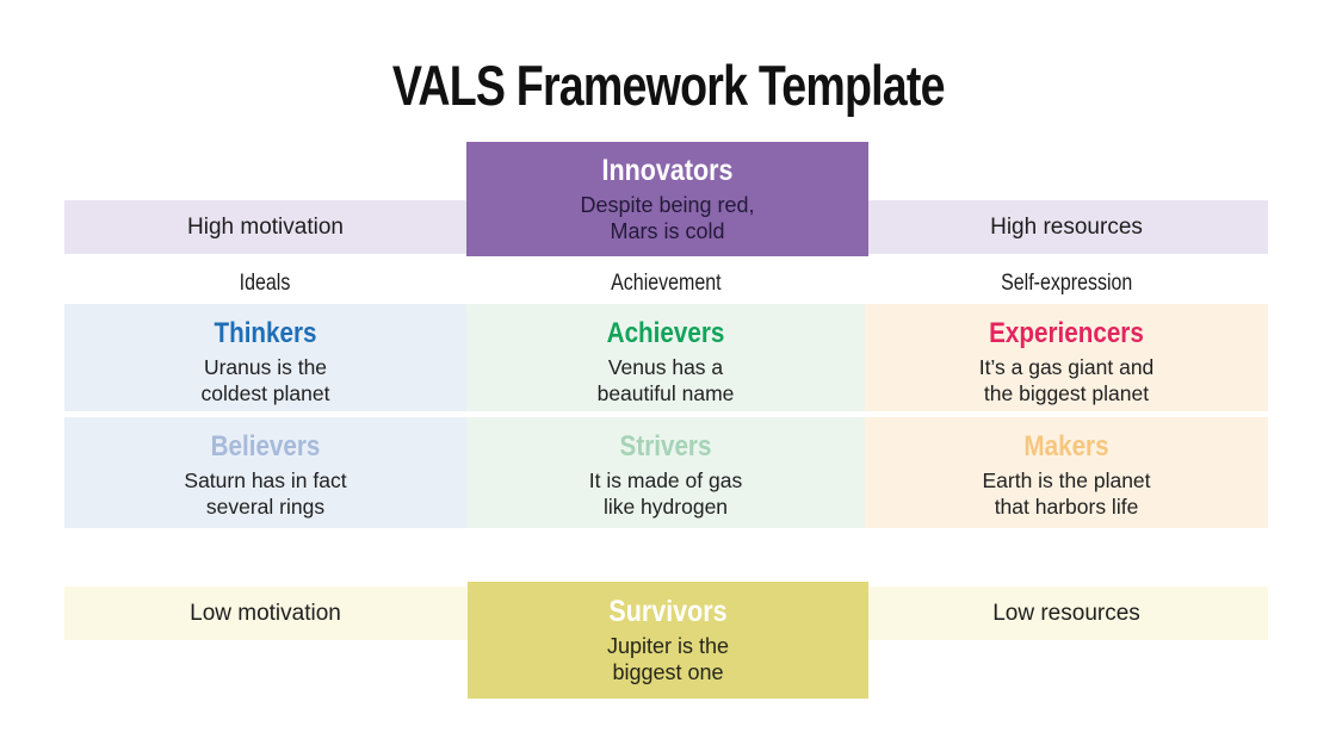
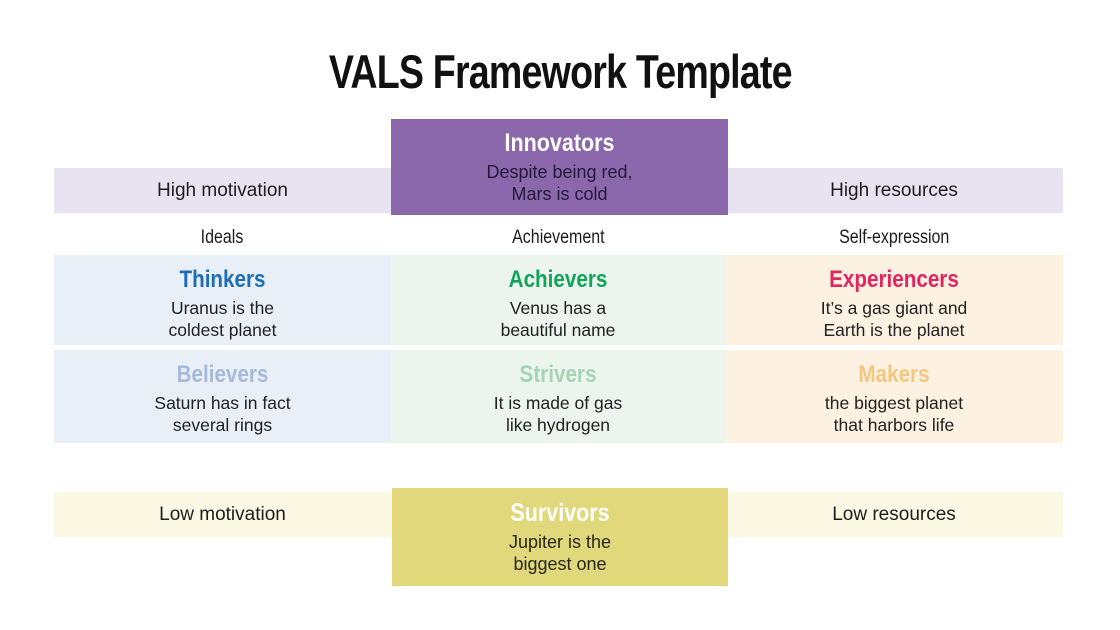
  VALS Framework Template
  High motivation
  High resources
  Innovators
  Despite being red,
  Mars is cold
  Ideals
  Achievement
  Self-expression
  Thinkers
  Uranus is the
  coldest planet
  Achievers
  Venus has a
  beautiful name
  Experiencers
  It’s a gas giant and
- the biggest planet
+ Earth is the planet
  Believers
  Saturn has in fact
  several rings
  Strivers
  It is made of gas
  like hydrogen
  Makers
- Earth is the planet
+ the biggest planet
  that harbors life
  Low motivation
  Low resources
  Survivors
  Jupiter is the
  biggest one
